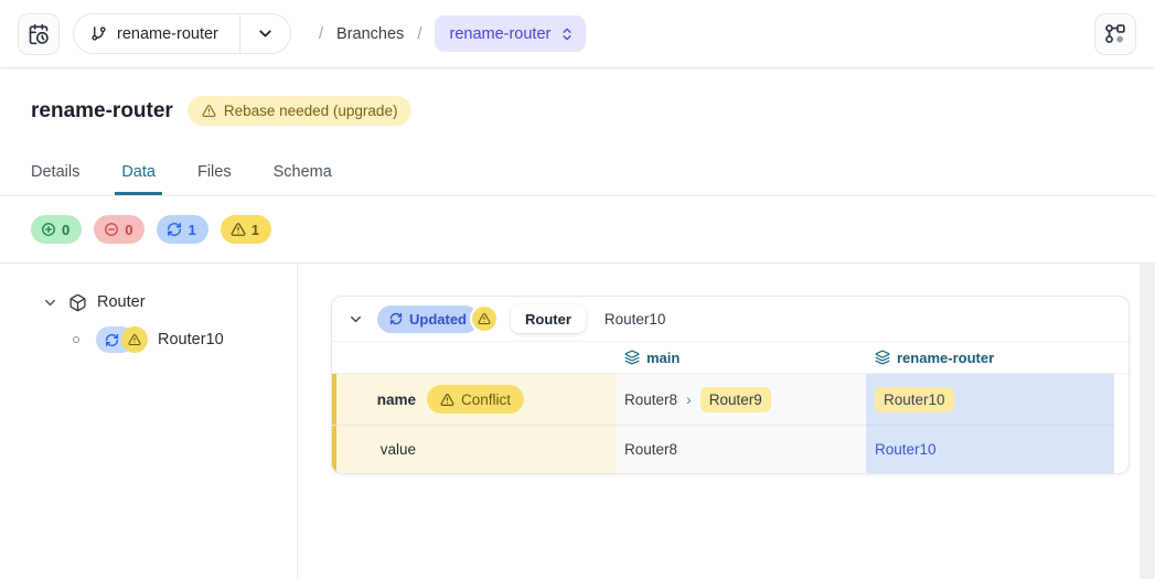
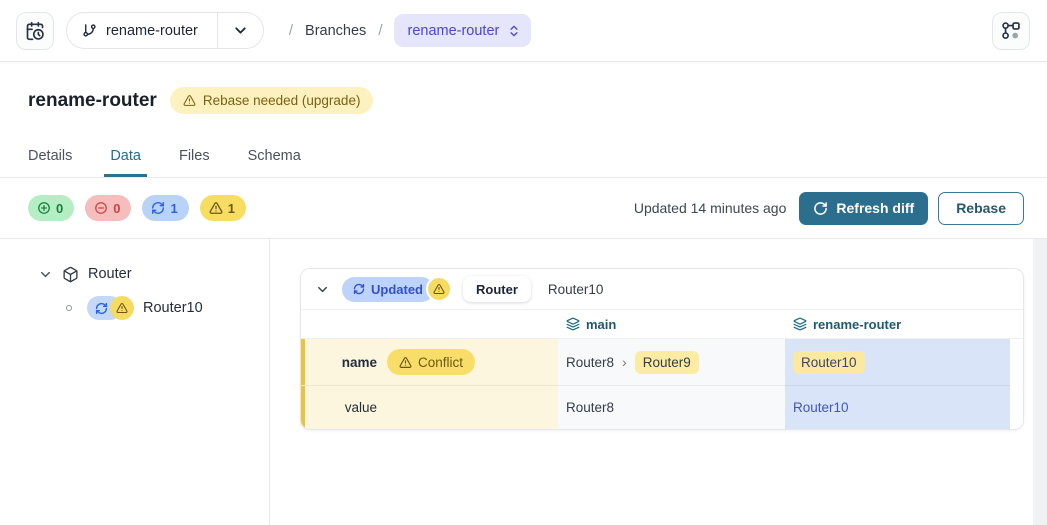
  rename-router
  /
  Branches
  /
  rename-router
  rename-router
  Rebase needed (upgrade)
  Details
  Data
  Files
  Schema
  0
  0
  1
  1
+ Updated 14 minutes ago
+ Refresh diff
+ Rebase
  Router
  Router10
  Updated
  Router
  Router10
  main
  rename-router
  name
  Conflict
  Router8
  ›
  Router9
  Router10
  value
  Router8
  Router10
